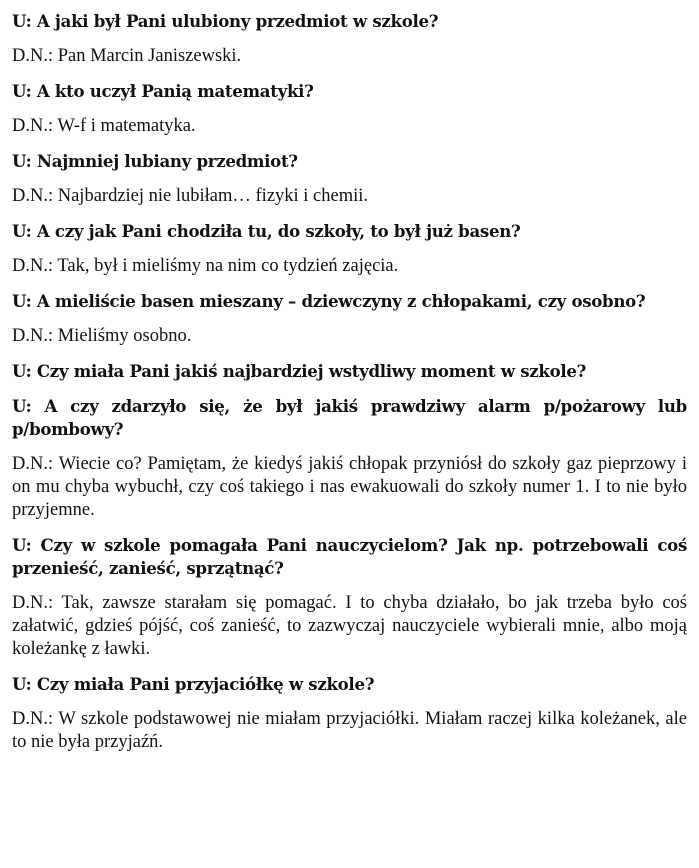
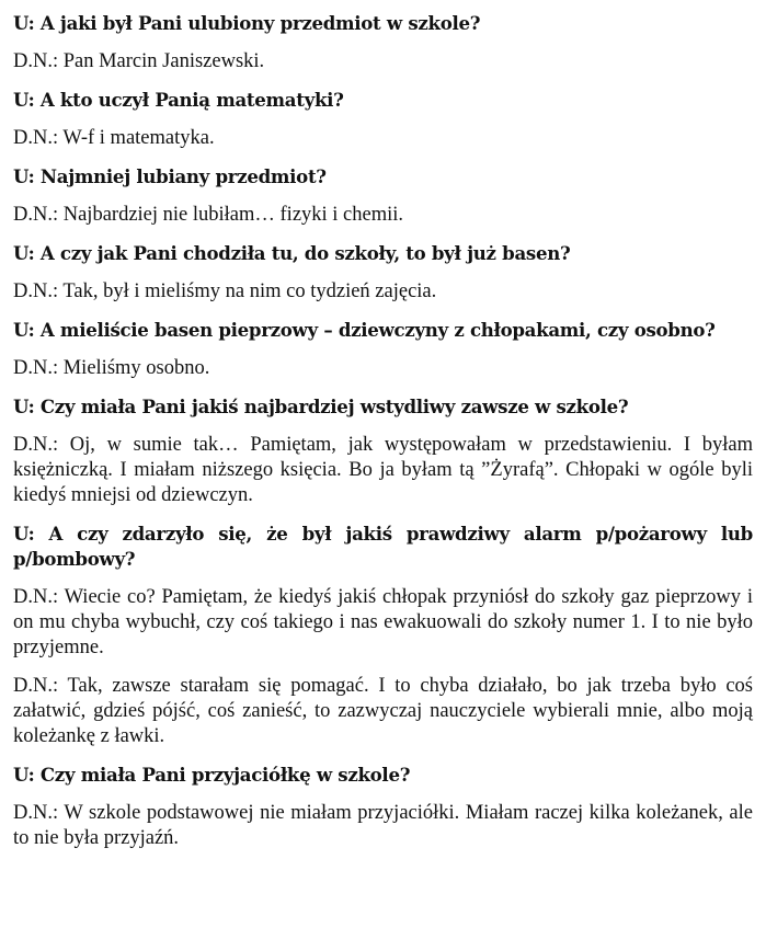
  U: A jaki był Pani ulubiony przedmiot w szkole?
  D.N.: Pan Marcin Janiszewski.
  U: A kto uczył Panią matematyki?
  D.N.: W-f i matematyka.
  U: Najmniej lubiany przedmiot?
  D.N.: Najbardziej nie lubiłam… fizyki i chemii.
  U: A czy jak Pani chodziła tu, do szkoły, to był już basen?
  D.N.: Tak, był i mieliśmy na nim co tydzień zajęcia.
- U: A mieliście basen mieszany – dziewczyny z chłopakami, czy osobno?
+ U: A mieliście basen pieprzowy – dziewczyny z chłopakami, czy osobno?
  D.N.: Mieliśmy osobno.
- U: Czy miała Pani jakiś najbardziej wstydliwy moment w szkole?
+ U: Czy miała Pani jakiś najbardziej wstydliwy zawsze w szkole?
+ D.N.: Oj, w sumie tak… Pamiętam, jak występowałam w przedstawieniu. I byłam księżniczką. I miałam niższego księcia. Bo ja byłam tą ”Żyrafą”. Chłopaki w ogóle byli kiedyś mniejsi od dziewczyn.
  U: A czy zdarzyło się, że był jakiś prawdziwy alarm p/pożarowy lub p/bombowy?
  D.N.: Wiecie co? Pamiętam, że kiedyś jakiś chłopak przyniósł do szkoły gaz pieprzowy i on mu chyba wybuchł, czy coś takiego i nas ewakuowali do szkoły numer 1. I to nie było przyjemne.
- U: Czy w szkole pomagała Pani nauczycielom? Jak np. potrzebowali coś przenieść, zanieść, sprzątnąć?
  D.N.: Tak, zawsze starałam się pomagać. I to chyba działało, bo jak trzeba było coś załatwić, gdzieś pójść, coś zanieść, to zazwyczaj nauczyciele wybierali mnie, albo moją koleżankę z ławki.
  U: Czy miała Pani przyjaciółkę w szkole?
  D.N.: W szkole podstawowej nie miałam przyjaciółki. Miałam raczej kilka koleżanek, ale to nie była przyjaźń.
